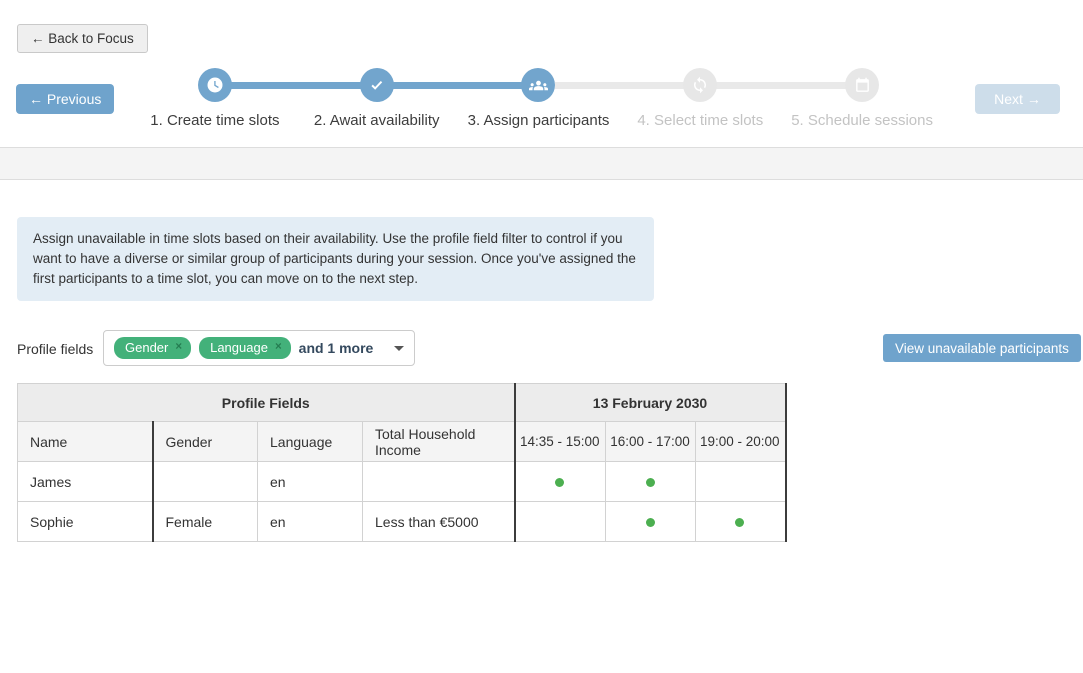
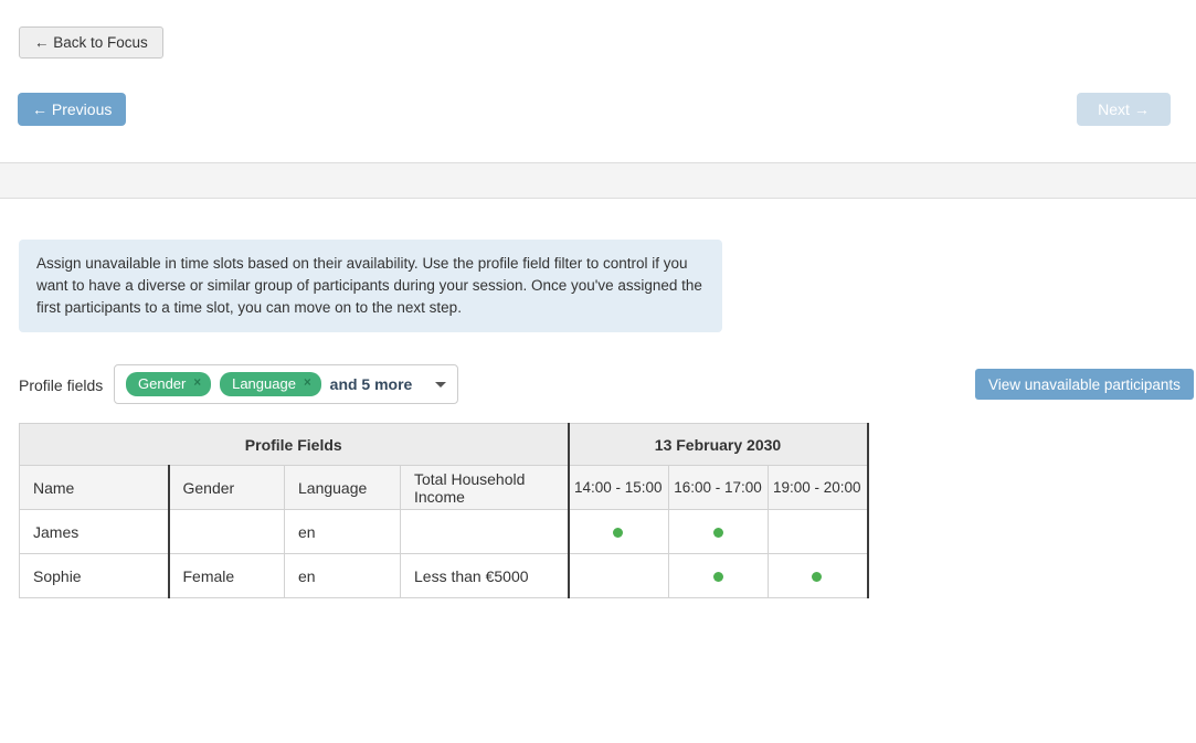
  ← Back to Focus
  ← Previous
- 1. Create time slots
- 2. Await availability
- 3. Assign participants
- 4. Select time slots
- 5. Schedule sessions
  Next →
  Assign unavailable in time slots based on their availability. Use the profile field filter to control if you want to have a diverse or similar group of participants during your session. Once you've assigned the first participants to a time slot, you can move on to the next step.
  Profile fields
  Gender
  ×
  Language
  ×
- and 1 more
+ and 5 more
  View unavailable participants
  Profile Fields	13 February 2030
- Name	Gender	Language	Total Household Income	14:35 - 15:00	16:00 - 17:00	19:00 - 20:00
+ Name	Gender	Language	Total Household Income	14:00 - 15:00	16:00 - 17:00	19:00 - 20:00
  James		en
  Sophie	Female	en	Less than €5000
